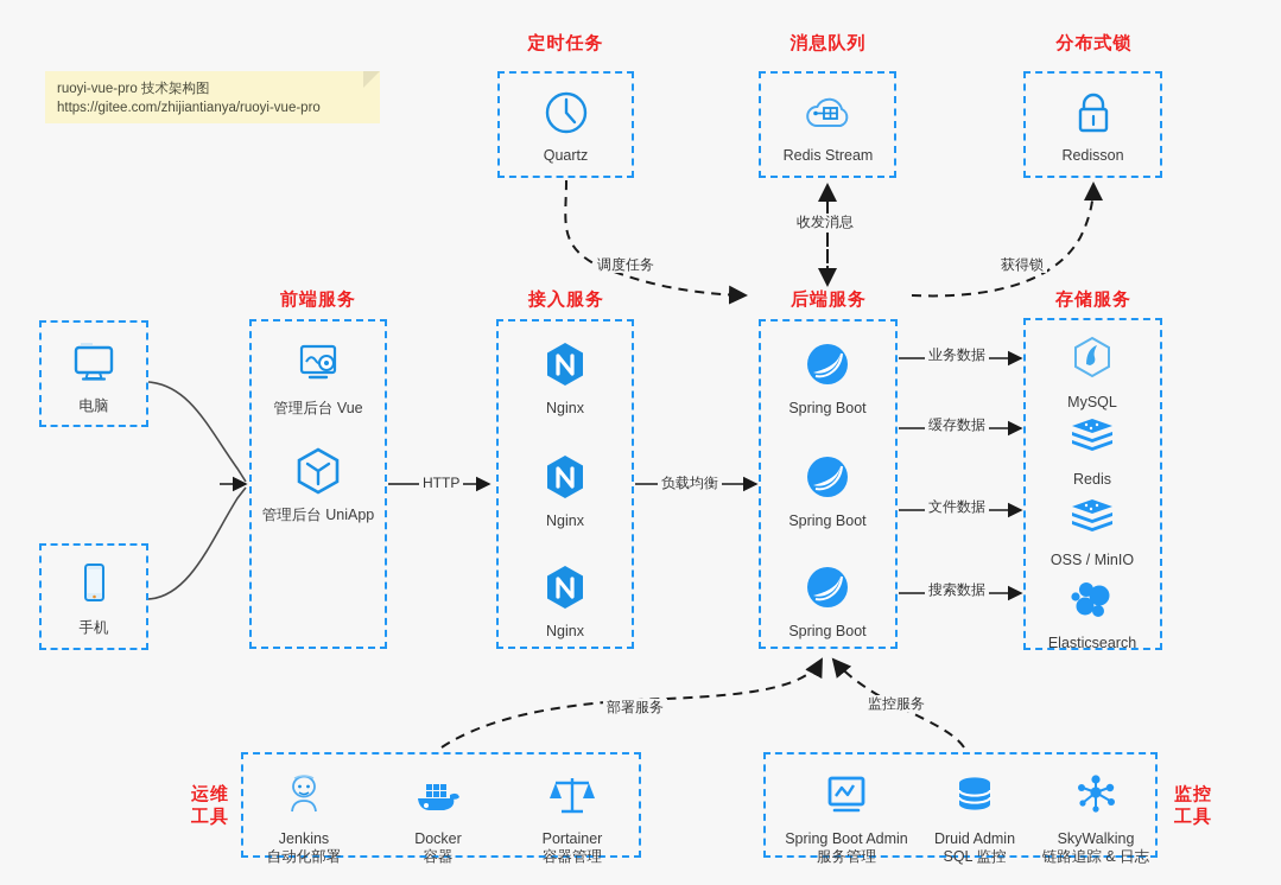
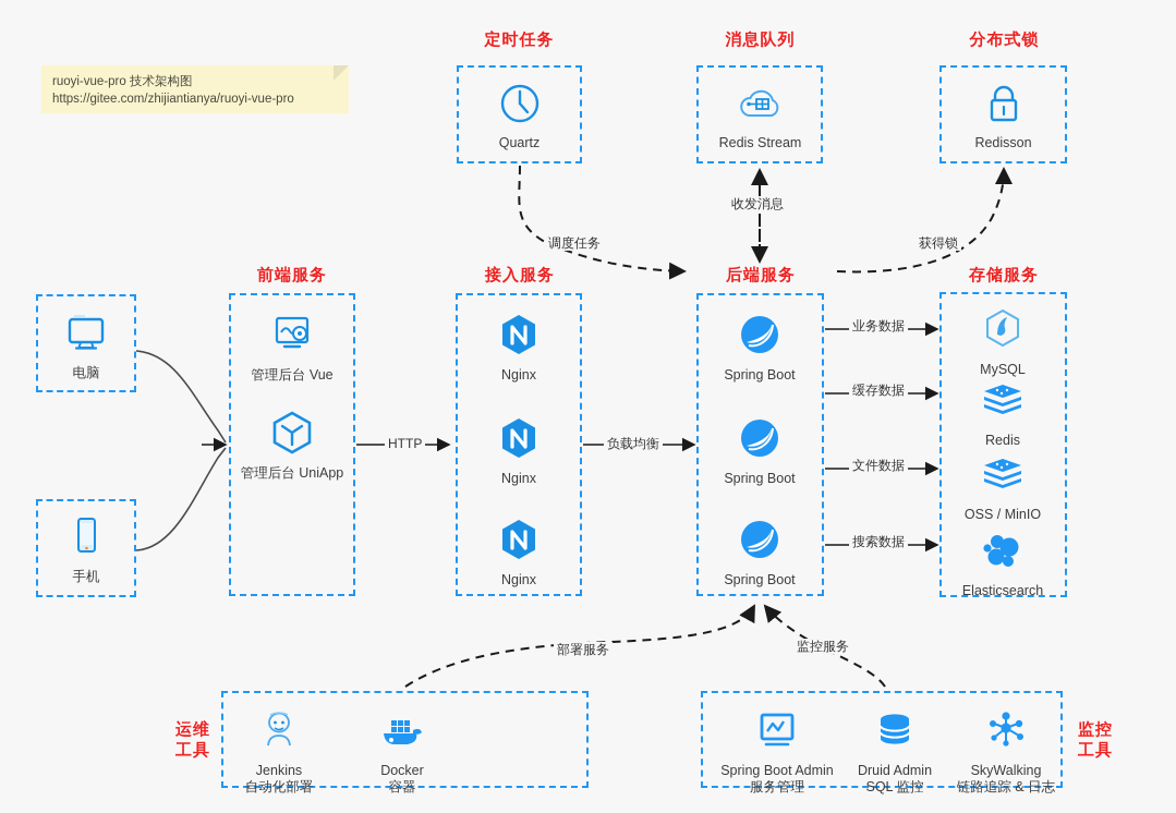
  ruoyi-vue-pro 技术架构图
  https://gitee.com/zhijiantianya/ruoyi-vue-pro
  定时任务
  消息队列
  分布式锁
  前端服务
  接入服务
  后端服务
  存储服务
  运维
  工具
  监控
  工具
  Quartz
  Redis Stream
  Redisson
  电脑
  手机
  管理后台 Vue
  管理后台 UniApp
  Nginx
  Nginx
  Nginx
  Spring Boot
  Spring Boot
  Spring Boot
  MySQL
  Redis
  OSS / MinIO
  Elasticsearch
  Jenkins
  自动化部署
  Docker
  容器
- Portainer
- 容器管理
  Spring Boot Admin
  服务管理
  Druid Admin
  SQL 监控
  SkyWalking
  链路追踪 & 日志
  HTTP
  负载均衡
  调度任务
  收发消息
  获得锁
  业务数据
  缓存数据
  文件数据
  搜索数据
  部署服务
  监控服务
